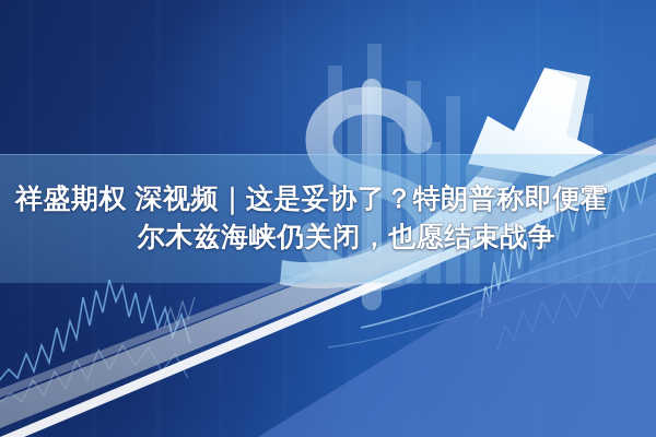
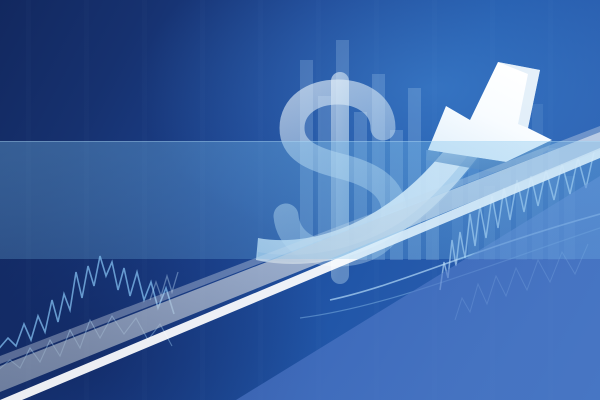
- 祥盛期权 深视频｜这是妥协了？特朗普称即便霍
- 尔木兹海峡仍关闭，也愿结束战争
